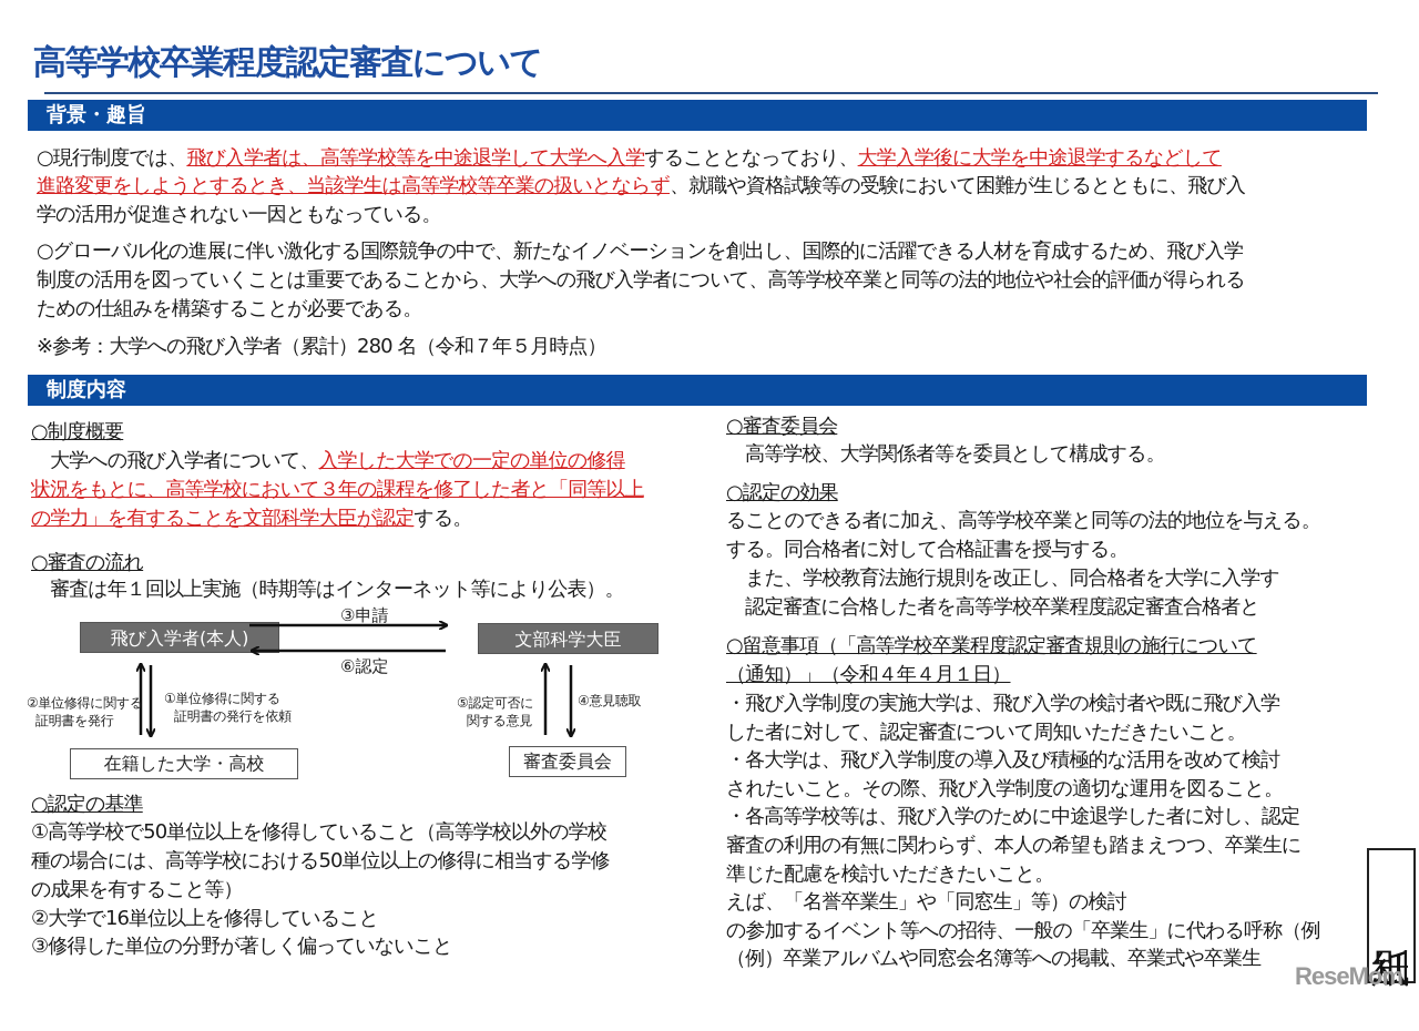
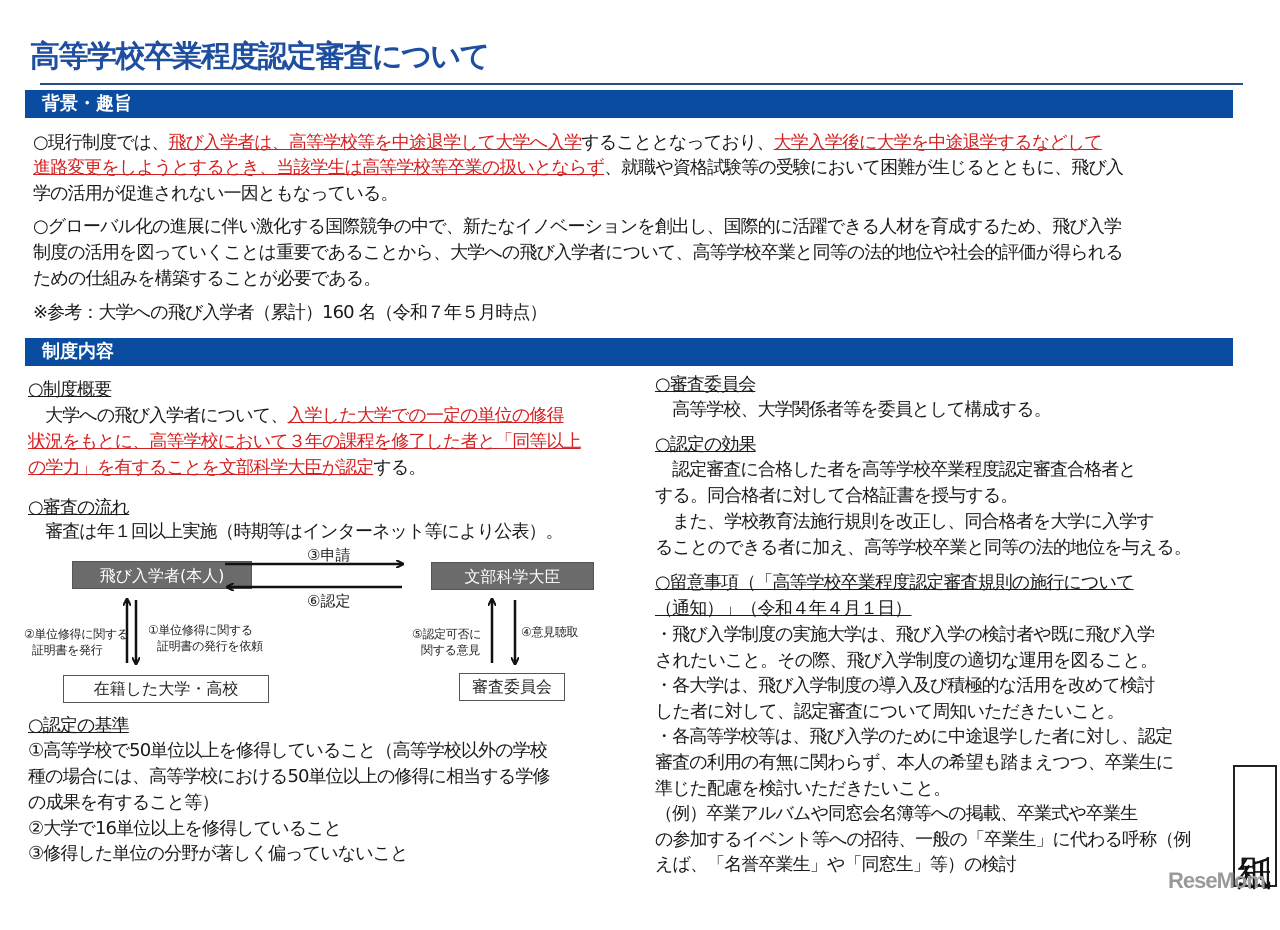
  高等学校卒業程度認定審査について
  背景・趣旨
  ○現行制度では、飛び入学者は、高等学校等を中途退学して大学へ入学することとなっており、大学入学後に大学を中途退学するなどして
  進路変更をしようとするとき、当該学生は高等学校等卒業の扱いとならず、就職や資格試験等の受験において困難が生じるとともに、飛び入
  学の活用が促進されない一因ともなっている。
  ○グローバル化の進展に伴い激化する国際競争の中で、新たなイノベーションを創出し、国際的に活躍できる人材を育成するため、飛び入学
  制度の活用を図っていくことは重要であることから、大学への飛び入学者について、高等学校卒業と同等の法的地位や社会的評価が得られる
  ための仕組みを構築することが必要である。
- ※参考：大学への飛び入学者（累計）280 名（令和７年５月時点）
+ ※参考：大学への飛び入学者（累計）160 名（令和７年５月時点）
  制度内容
  ○制度概要
  大学への飛び入学者について、入学した大学での一定の単位の修得
  状況をもとに、高等学校において３年の課程を修了した者と「同等以上
  の学力」を有することを文部科学大臣が認定する。
  ○審査の流れ
  審査は年１回以上実施（時期等はインターネット等により公表）。
  飛び入学者(本人)
  文部科学大臣
  在籍した大学・高校
  審査委員会
  ③申請
  ⑥認定
  ②単位修得に関する
  証明書を発行
  ①単位修得に関する
  証明書の発行を依頼
  ⑤認定可否に
  関する意見
  ④意見聴取
  ○認定の基準
  ①高等学校で50単位以上を修得していること（高等学校以外の学校
  種の場合には、高等学校における50単位以上の修得に相当する学修
  の成果を有すること等）
  ②大学で16単位以上を修得していること
  ③修得した単位の分野が著しく偏っていないこと
  ○審査委員会
  高等学校、大学関係者等を委員として構成する。
  ○認定の効果
- ることのできる者に加え、高等学校卒業と同等の法的地位を与える。
+ 認定審査に合格した者を高等学校卒業程度認定審査合格者と
  する。同合格者に対して合格証書を授与する。
  また、学校教育法施行規則を改正し、同合格者を大学に入学す
- 認定審査に合格した者を高等学校卒業程度認定審査合格者と
+ ることのできる者に加え、高等学校卒業と同等の法的地位を与える。
  ○留意事項（「高等学校卒業程度認定審査規則の施行について
  （通知）」（令和４年４月１日）
  ・飛び入学制度の実施大学は、飛び入学の検討者や既に飛び入学
- した者に対して、認定審査について周知いただきたいこと。
+ されたいこと。その際、飛び入学制度の適切な運用を図ること。
  ・各大学は、飛び入学制度の導入及び積極的な活用を改めて検討
- されたいこと。その際、飛び入学制度の適切な運用を図ること。
+ した者に対して、認定審査について周知いただきたいこと。
  ・各高等学校等は、飛び入学のために中途退学した者に対し、認定
  審査の利用の有無に関わらず、本人の希望も踏まえつつ、卒業生に
  準じた配慮を検討いただきたいこと。
- えば、「名誉卒業生」や「同窓生」等）の検討
+ （例）卒業アルバムや同窓会名簿等への掲載、卒業式や卒業生
  の参加するイベント等への招待、一般の「卒業生」に代わる呼称（例
- （例）卒業アルバムや同窓会名簿等への掲載、卒業式や卒業生
+ えば、「名誉卒業生」や「同窓生」等）の検討
  ReseMom
